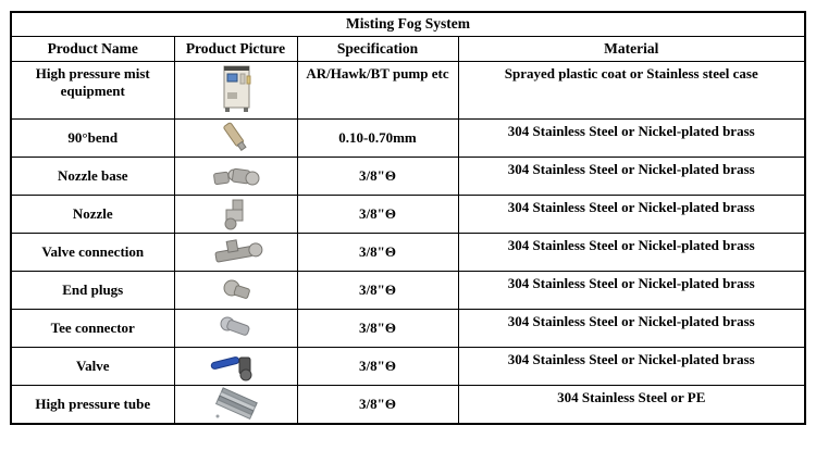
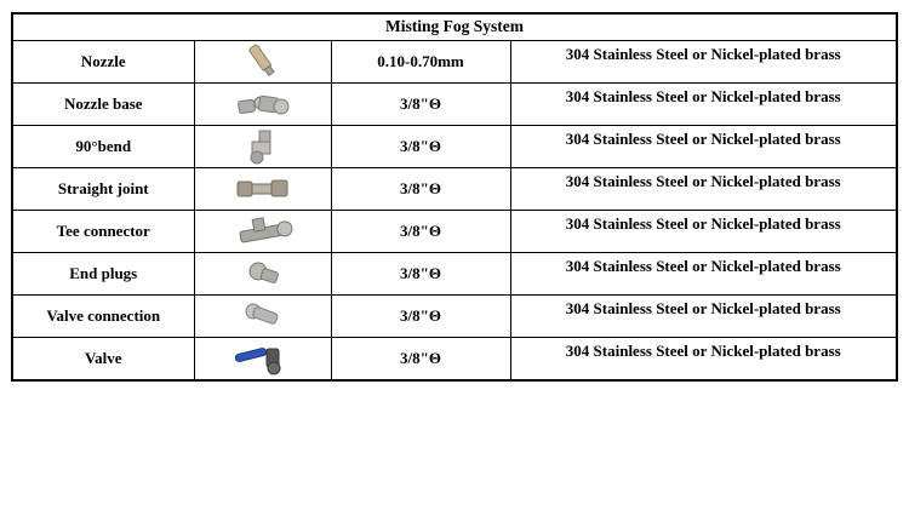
  Misting Fog System
- Product Name	Product Picture	Specification	Material
- High pressure mist equipment		AR/Hawk/BT pump etc	Sprayed plastic coat or Stainless steel case
- 90°bend		0.10-0.70mm	304 Stainless Steel or Nickel-plated brass
+ Nozzle		0.10-0.70mm	304 Stainless Steel or Nickel-plated brass
  Nozzle base		3/8"Θ	304 Stainless Steel or Nickel-plated brass
- Nozzle		3/8"Θ	304 Stainless Steel or Nickel-plated brass
+ 90°bend		3/8"Θ	304 Stainless Steel or Nickel-plated brass
+ Straight joint		3/8"Θ	304 Stainless Steel or Nickel-plated brass
- Valve connection		3/8"Θ	304 Stainless Steel or Nickel-plated brass
+ Tee connector		3/8"Θ	304 Stainless Steel or Nickel-plated brass
  End plugs		3/8"Θ	304 Stainless Steel or Nickel-plated brass
- Tee connector		3/8"Θ	304 Stainless Steel or Nickel-plated brass
+ Valve connection		3/8"Θ	304 Stainless Steel or Nickel-plated brass
  Valve		3/8"Θ	304 Stainless Steel or Nickel-plated brass
- High pressure tube		3/8"Θ	304 Stainless Steel or PE
